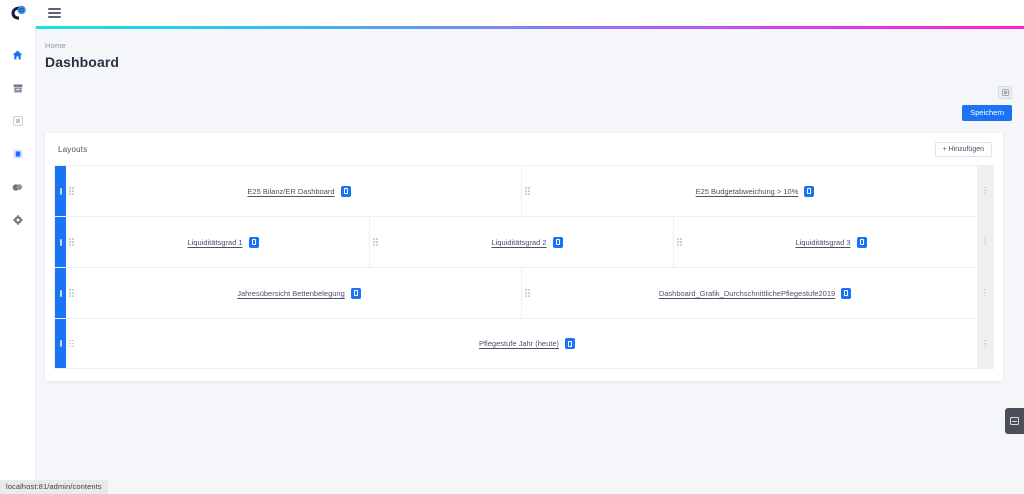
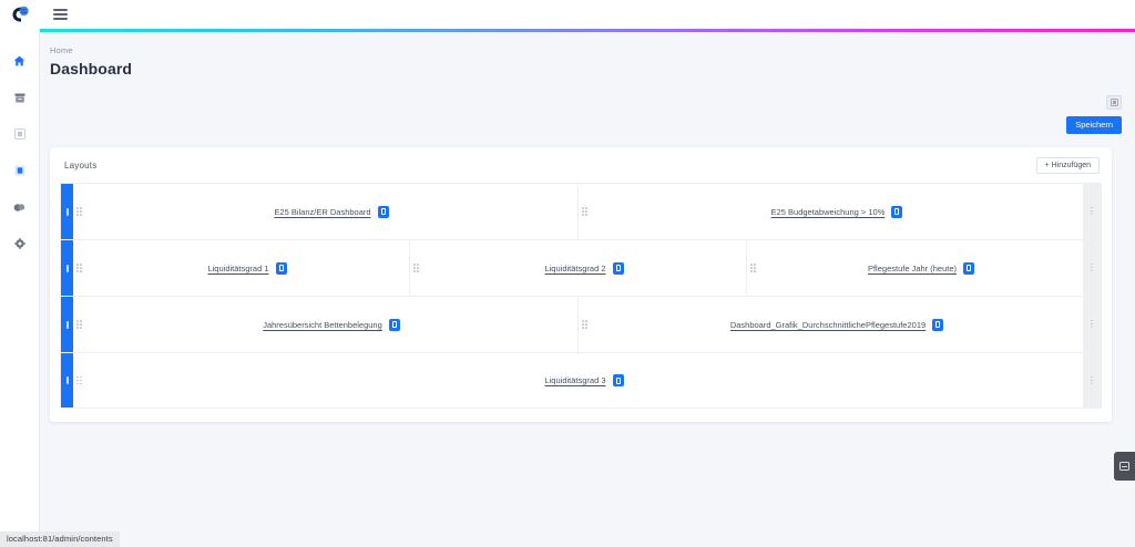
  Home
  Dashboard
  Speichern
  Layouts
  E25 Bilanz/ER Dashboard
  E25 Budgetabweichung > 10%
  ⋮
  Liquiditätsgrad 1
  Liquiditätsgrad 2
- Liquiditätsgrad 3
+ Pflegestufe Jahr (heute)
  ⋮
  Jahresübersicht Bettenbelegung
  Dashboard_Grafik_DurchschnittlichePflegestufe2019
  ⋮
- Pflegestufe Jahr (heute)
+ Liquiditätsgrad 3
  ⋮
  localhost:81/admin/contents
